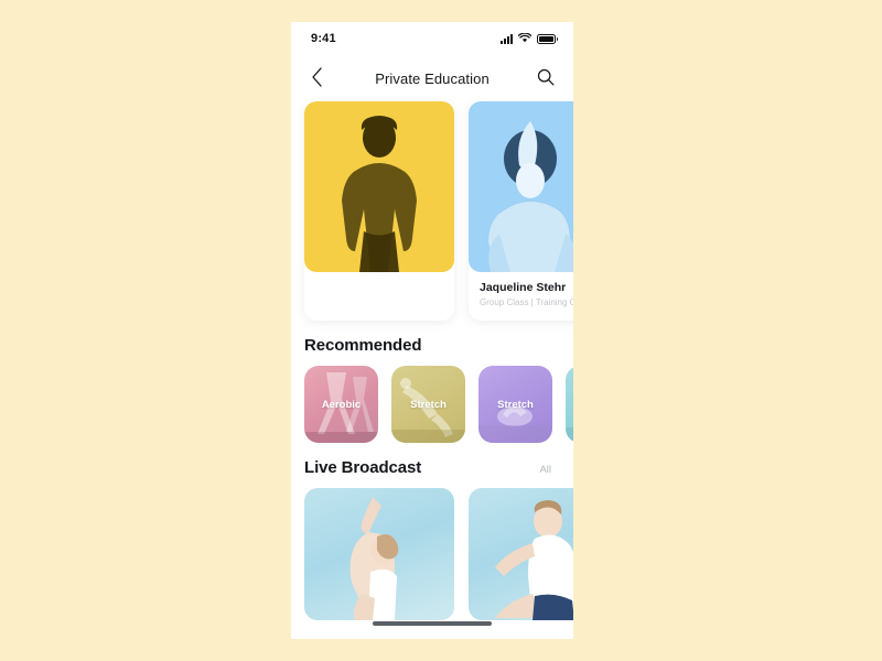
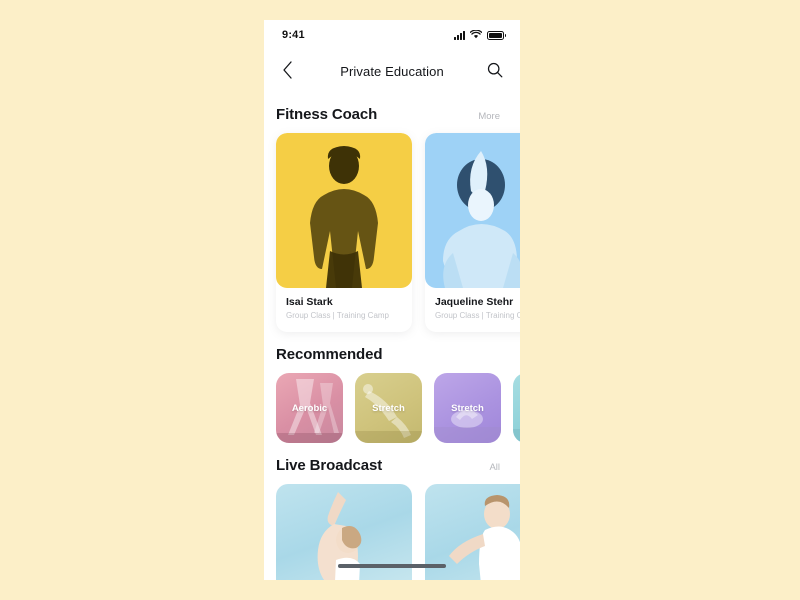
  9:41
  Private Education
+ Fitness Coach
+ More
+ Isai Stark
+ Group Class | Training Camp
  Jaqueline Stehr
  Group Class | Training C
  Recommended
  Aerobic
  Stretch
  Stretch
  Live Broadcast
  All
